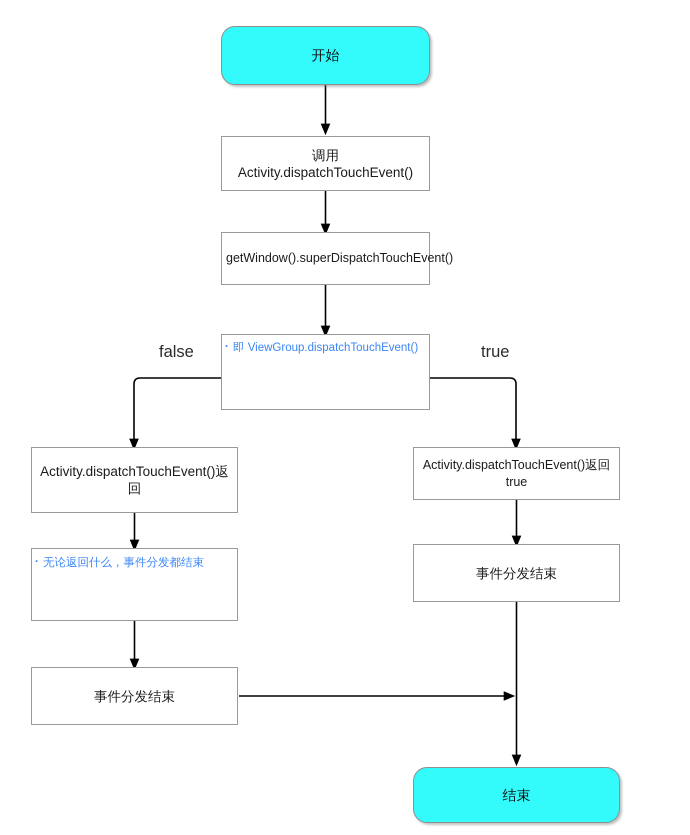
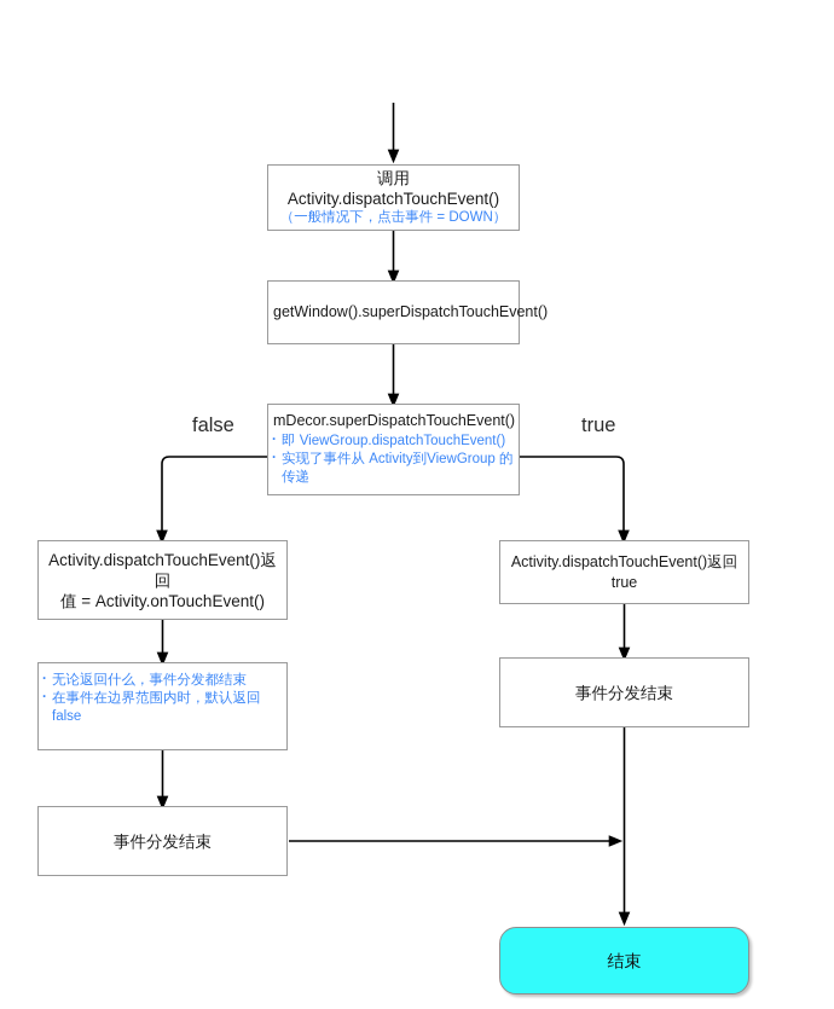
- 开始
  调用Activity.dispatchTouchEvent()
+ （一般情况下，点击事件 = DOWN）
  getWindow().superDispatchTouchEvent()
+ mDecor.superDispatchTouchEvent()
  即 ViewGroup.dispatchTouchEvent()
+ 实现了事件从 Activity到ViewGroup 的传递
  false
  true
  Activity.dispatchTouchEvent()返回
+ 值 = Activity.onTouchEvent()
  无论返回什么，事件分发都结束
+ 在事件在边界范围内时，默认返回false
  事件分发结束
  Activity.dispatchTouchEvent()返回
  true
  事件分发结束
  结束
